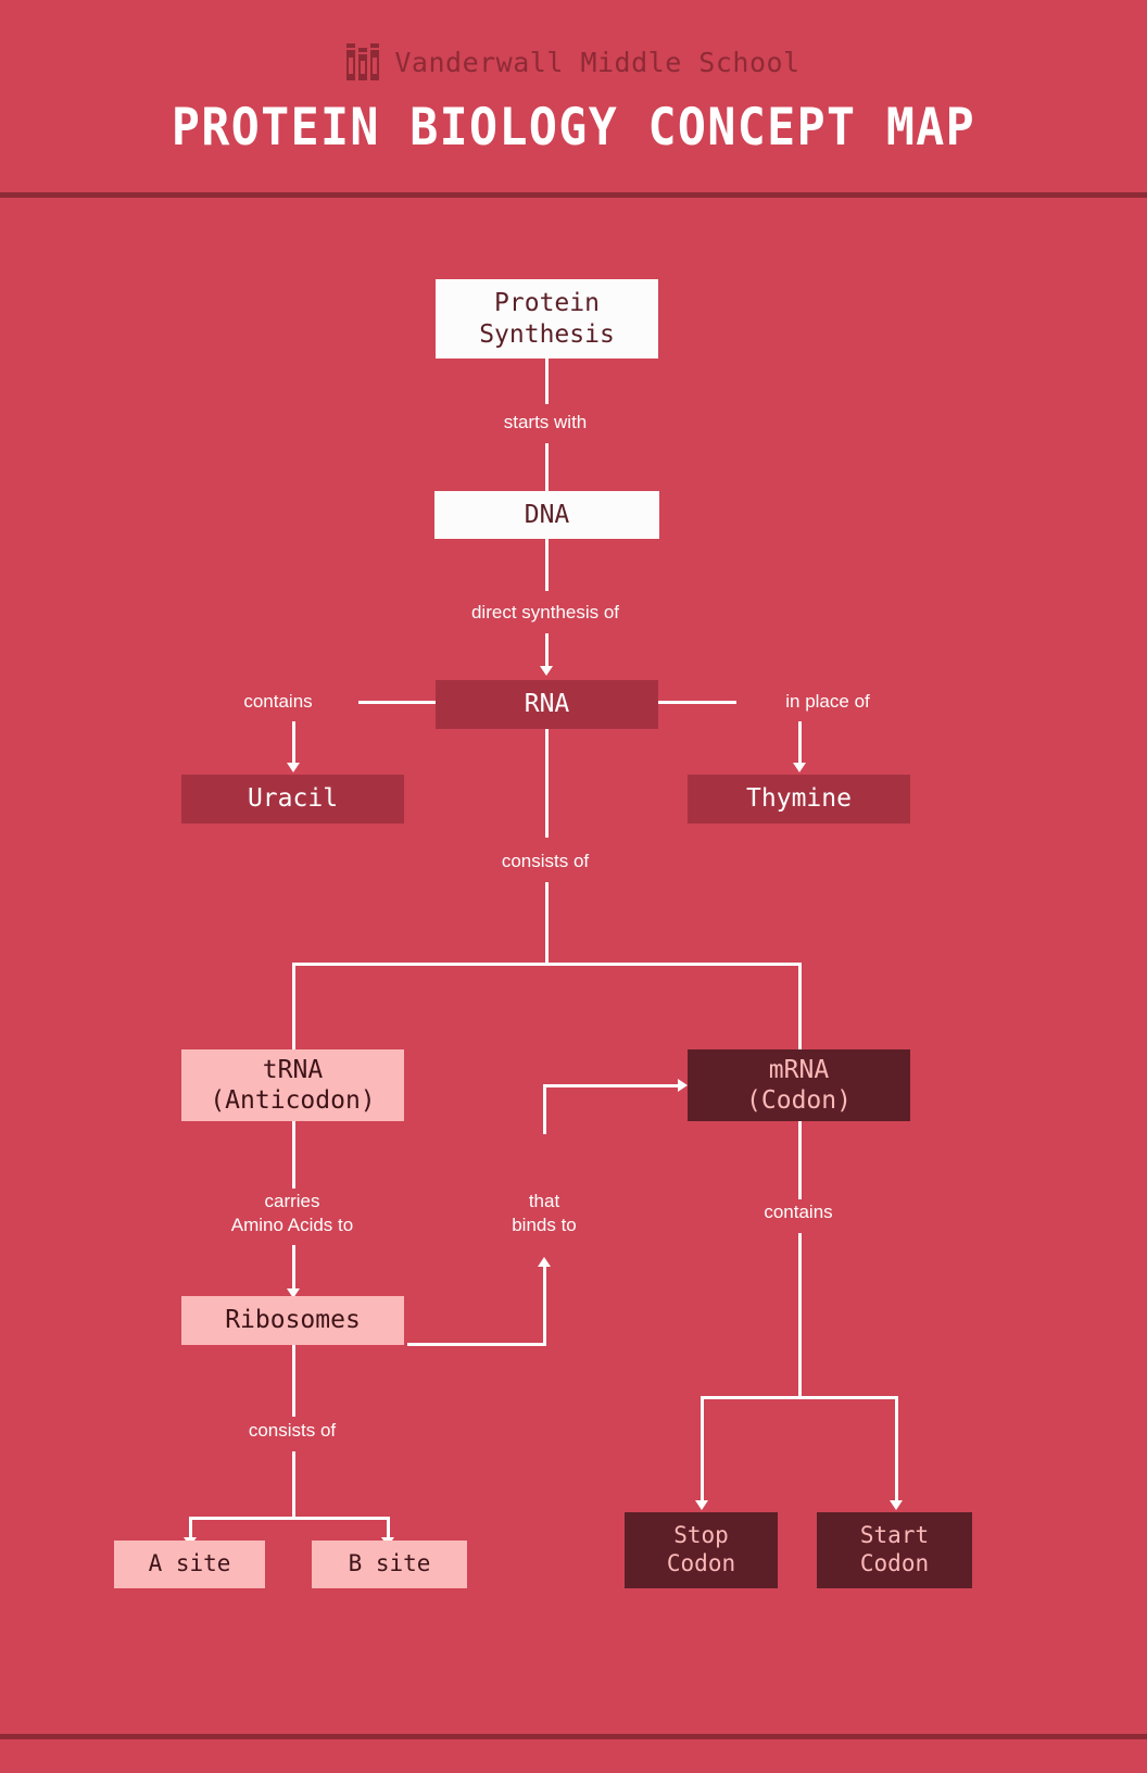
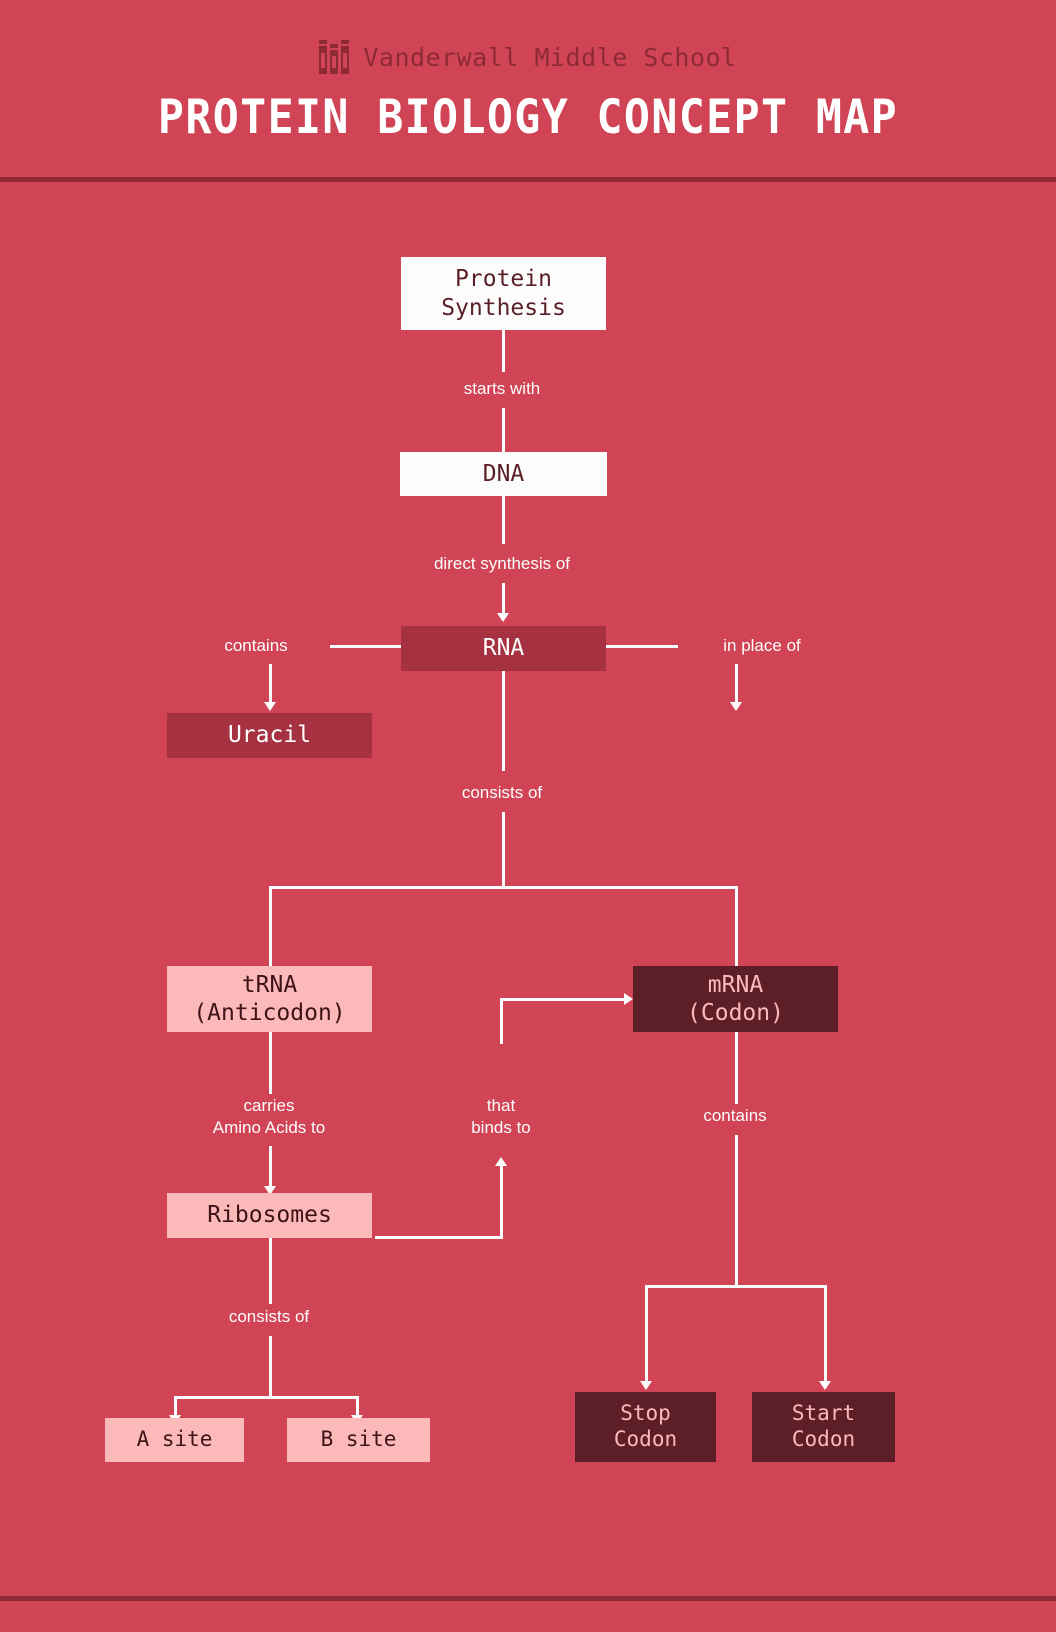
  Vanderwall Middle School
  PROTEIN BIOLOGY CONCEPT MAP
  starts with
  direct synthesis of
  contains
  in place of
  consists of
  carries
  Amino Acids to
  that
  binds to
  consists of
  contains
  Protein
  Synthesis
  DNA
  RNA
  Uracil
- Thymine
  tRNA
  (Anticodon)
  mRNA
  (Codon)
  Ribosomes
  A site
  B site
  Stop
  Codon
  Start
  Codon
